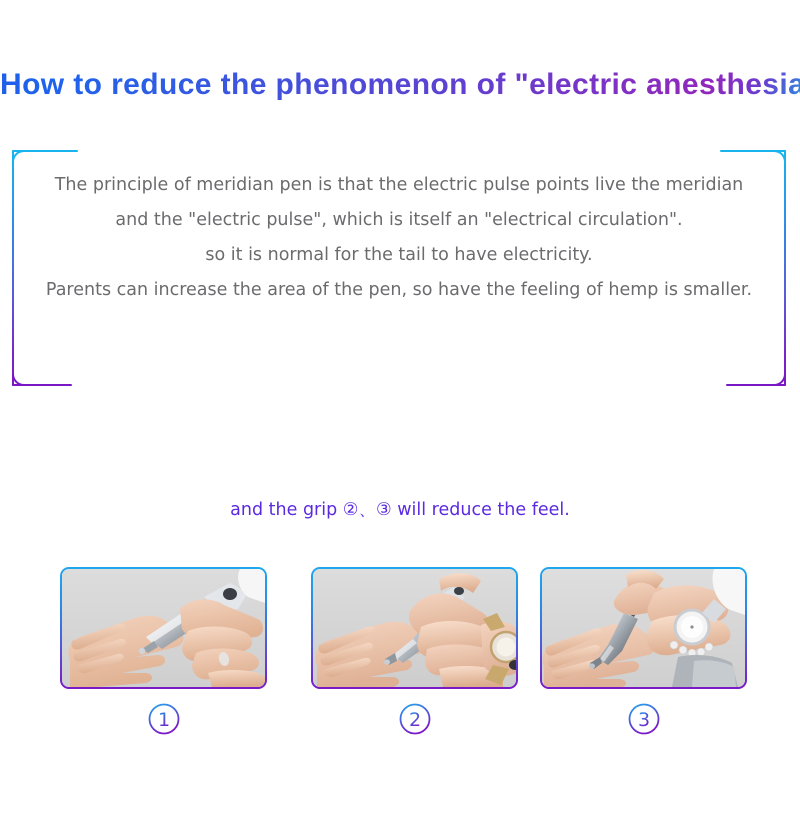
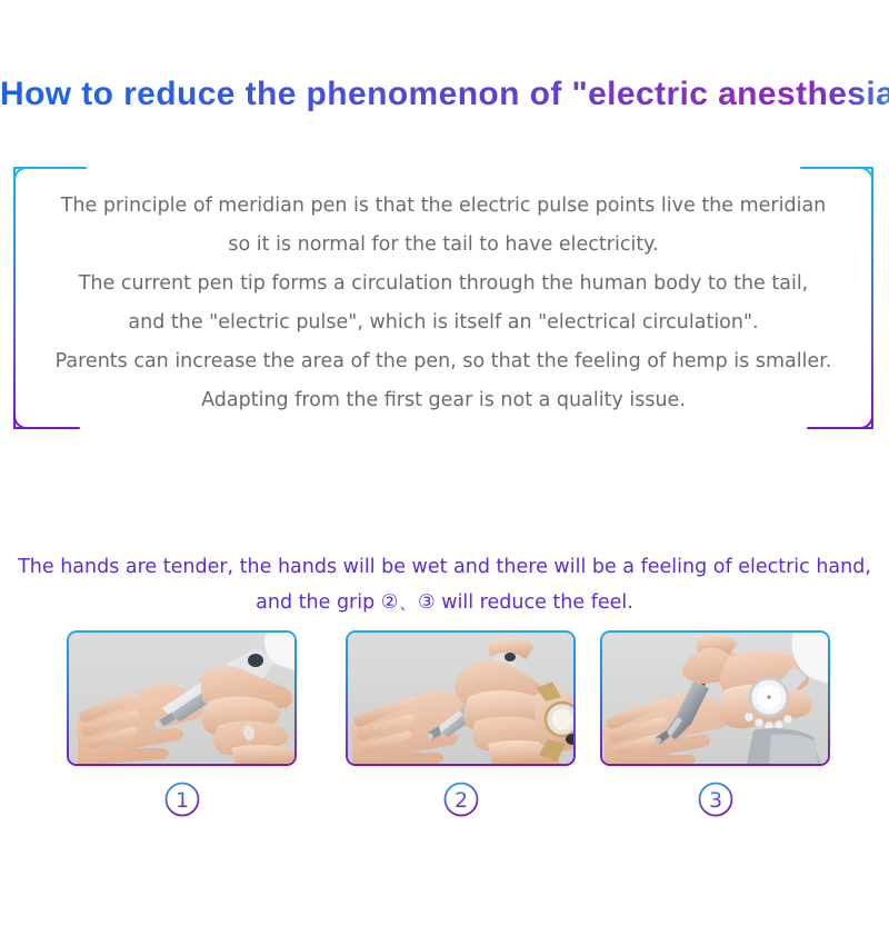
  How to reduce the phenomenon of "electric anesthesia
  The principle of meridian pen is that the electric pulse points live the meridian
- and the "electric pulse", which is itself an "electrical circulation".
+ so it is normal for the tail to have electricity.
+ The current pen tip forms a circulation through the human body to the tail,
- so it is normal for the tail to have electricity.
+ and the "electric pulse", which is itself an "electrical circulation".
- Parents can increase the area of the pen, so have the feeling of hemp is smaller.
+ Parents can increase the area of the pen, so that the feeling of hemp is smaller.
+ Adapting from the first gear is not a quality issue.
+ The hands are tender, the hands will be wet and there will be a feeling of electric hand,
  and the grip ②、③ will reduce the feel.
  1
  2
  3
